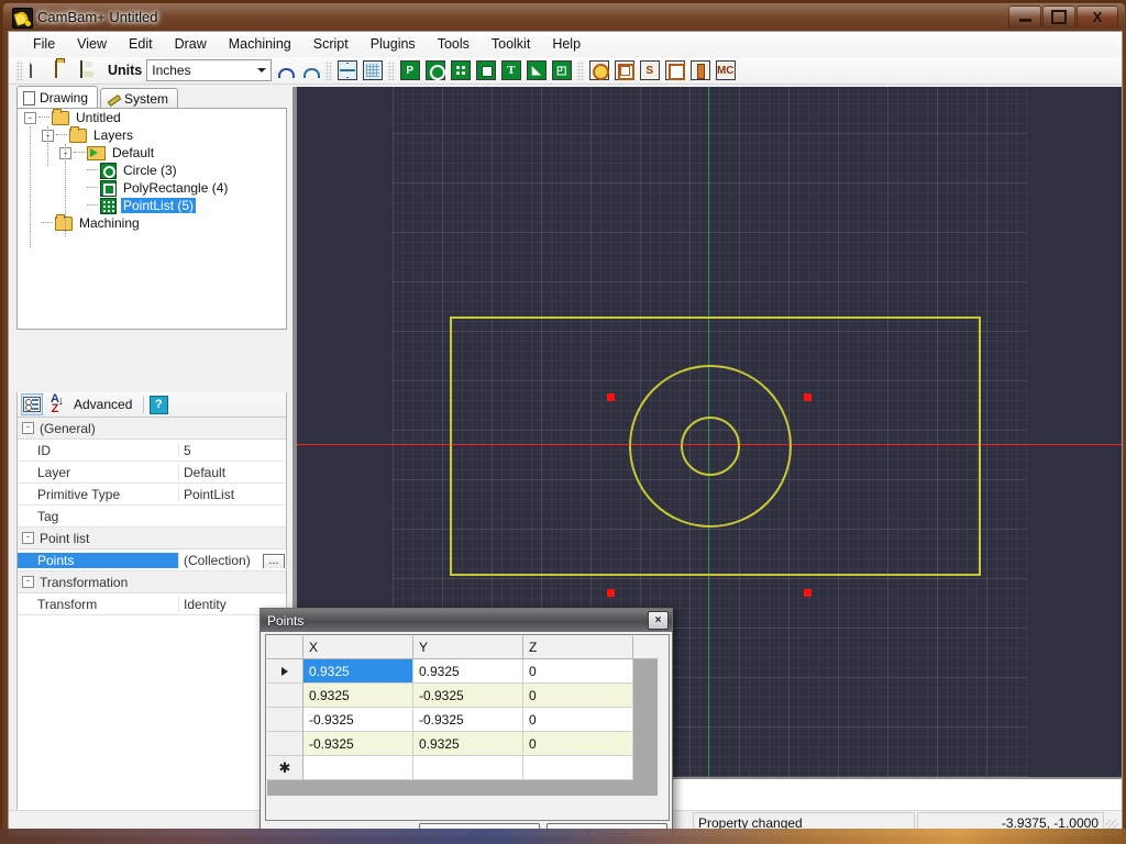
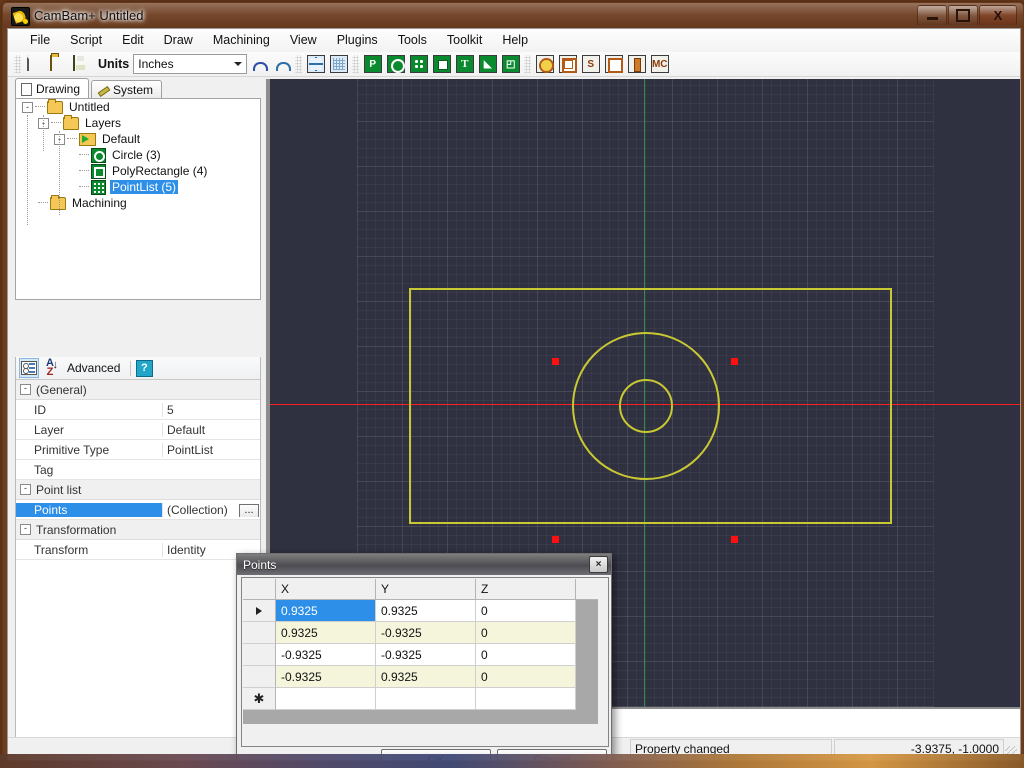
  CamBam+ Untitled
  X
  File
- View
+ Script
  Edit
  Draw
  Machining
- Script
+ View
  Plugins
  Tools
  Toolkit
  Help
  Units
  Inches
  P
  T
  ◣
  ◰
  S
  MC
  Drawing
  System
  -
  Untitled
  -
  Layers
  -
  Default
  Circle (3)
  PolyRectangle (4)
  PointList (5)
  Machining
  A
  Z
  ↓
  Advanced
  ?
  -
  (General)
  ID
  5
  Layer
  Default
  Primitive Type
  PointList
  Tag
  -
  Point list
  Points
  (Collection)
  ...
  -
  Transformation
  Transform
  Identity
  Property changed
  -3.9375, -1.0000
  Points
  ×
  X
  Y
  Z
  0.9325
  0.9325
  0
  0.9325
  -0.9325
  0
  -0.9325
  -0.9325
  0
  -0.9325
  0.9325
  0
  ✱
